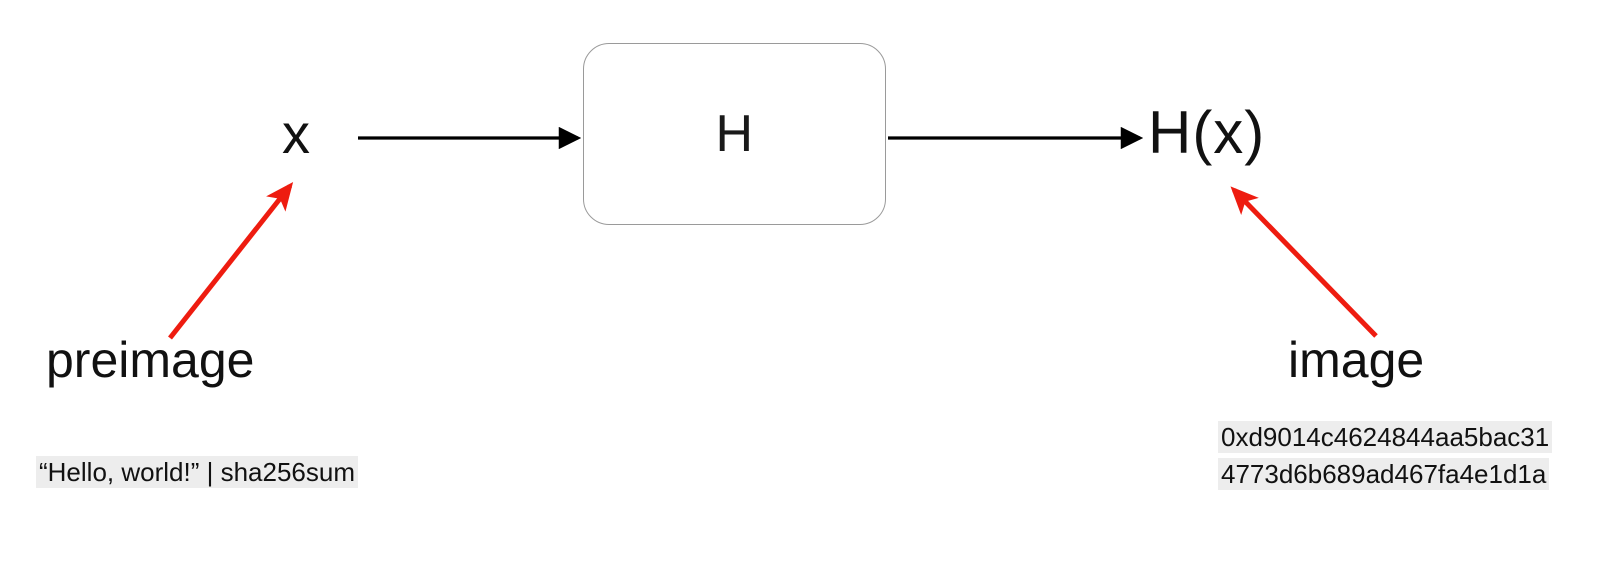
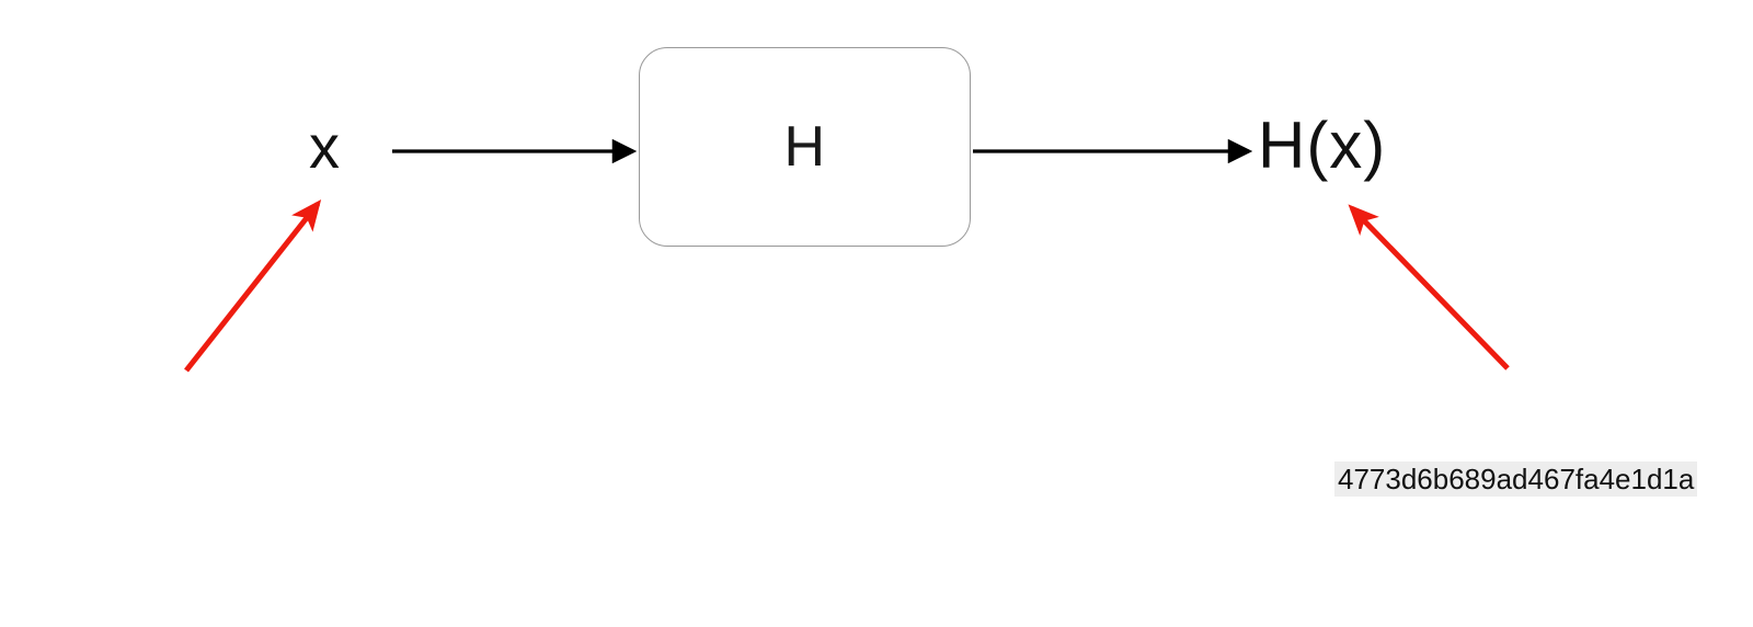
  H
  x
  H(x)
- preimage
- image
- “Hello, world!” | sha256sum
- 0xd9014c4624844aa5bac31
  4773d6b689ad467fa4e1d1a
